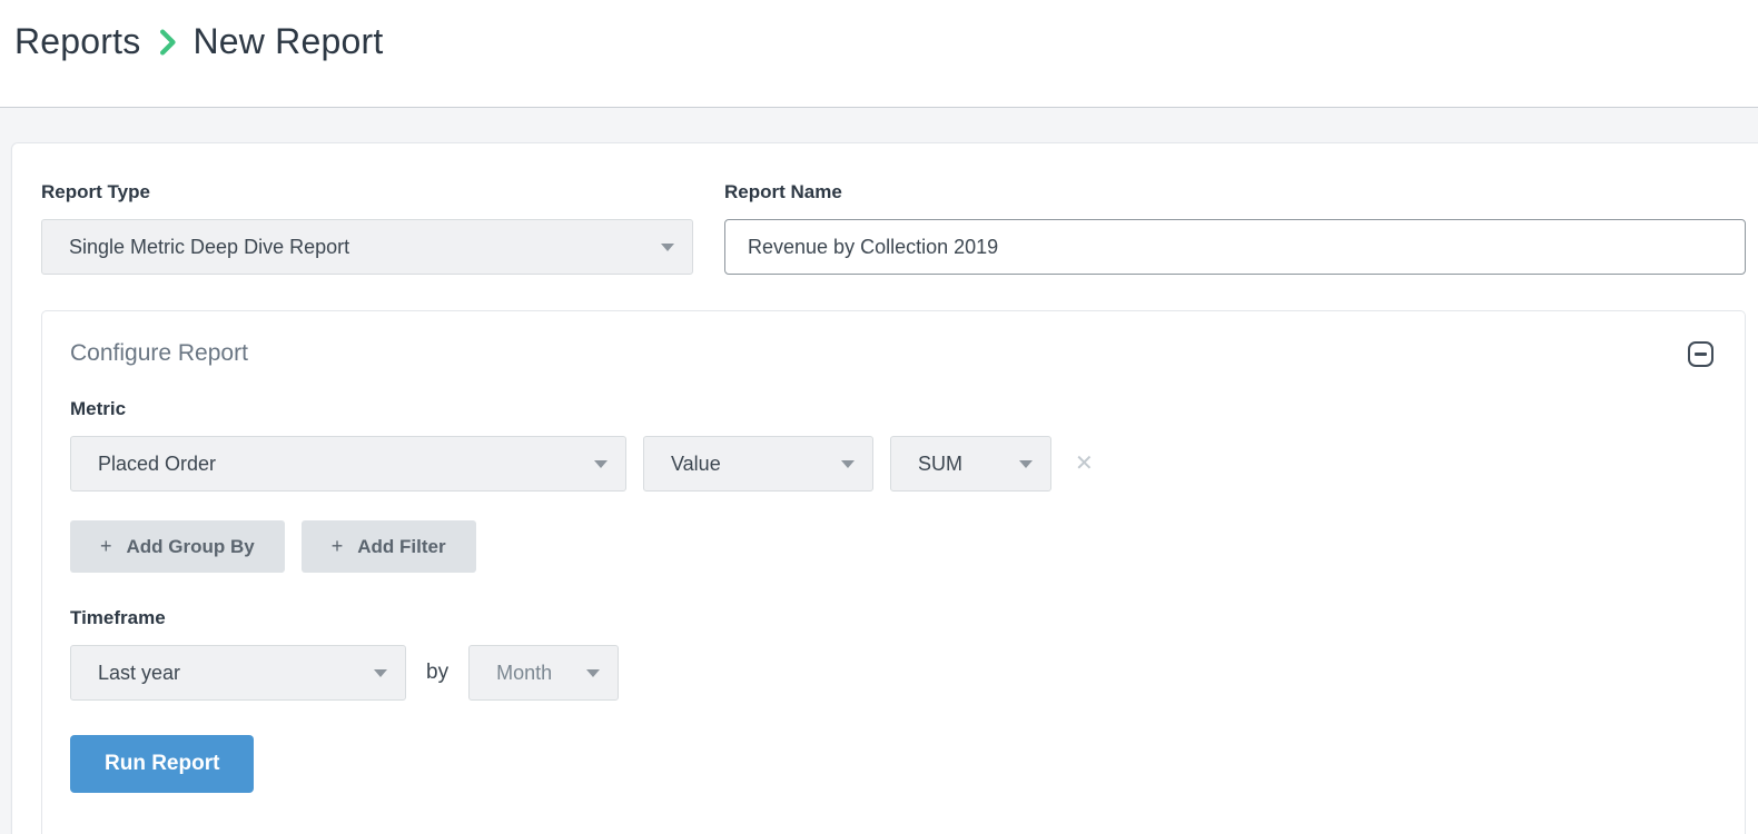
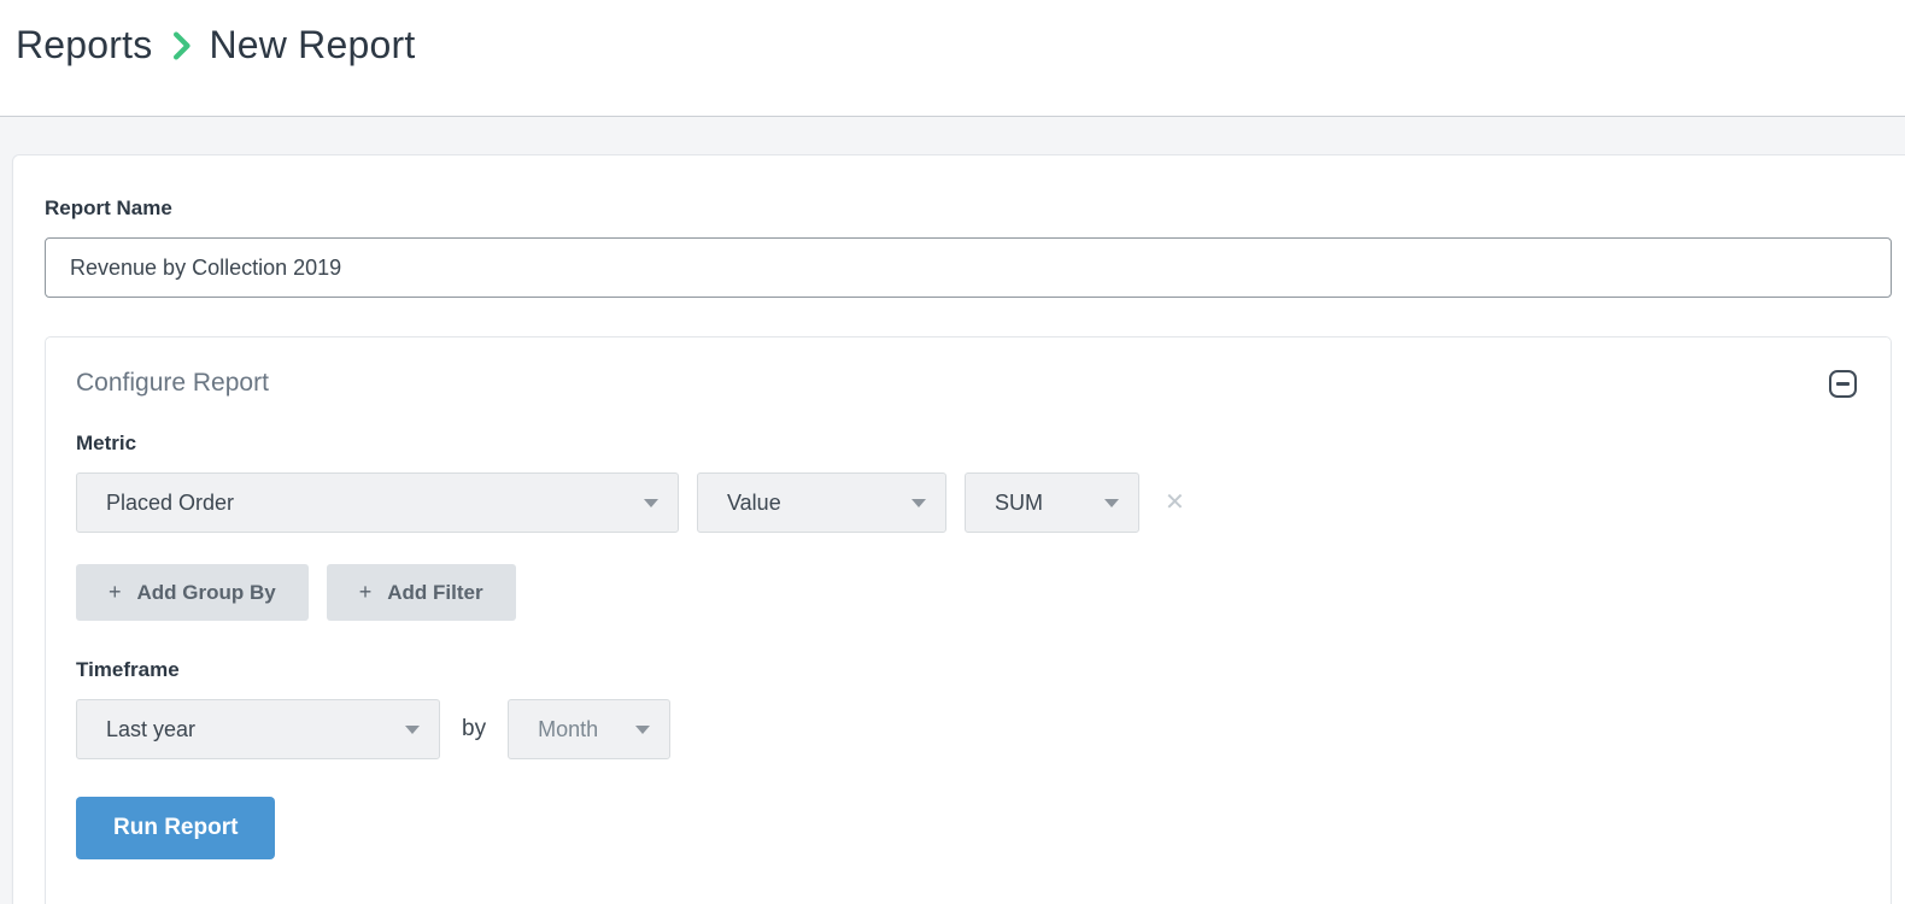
  Reports
  New Report
- Report Type
- Single Metric Deep Dive Report
  Report Name
  Revenue by Collection 2019
  Configure Report
  Metric
  Placed Order
  Value
  SUM
  ✕
  +
  Add Group By
  +
  Add Filter
  Timeframe
  Last year
  by
  Month
  Run Report
